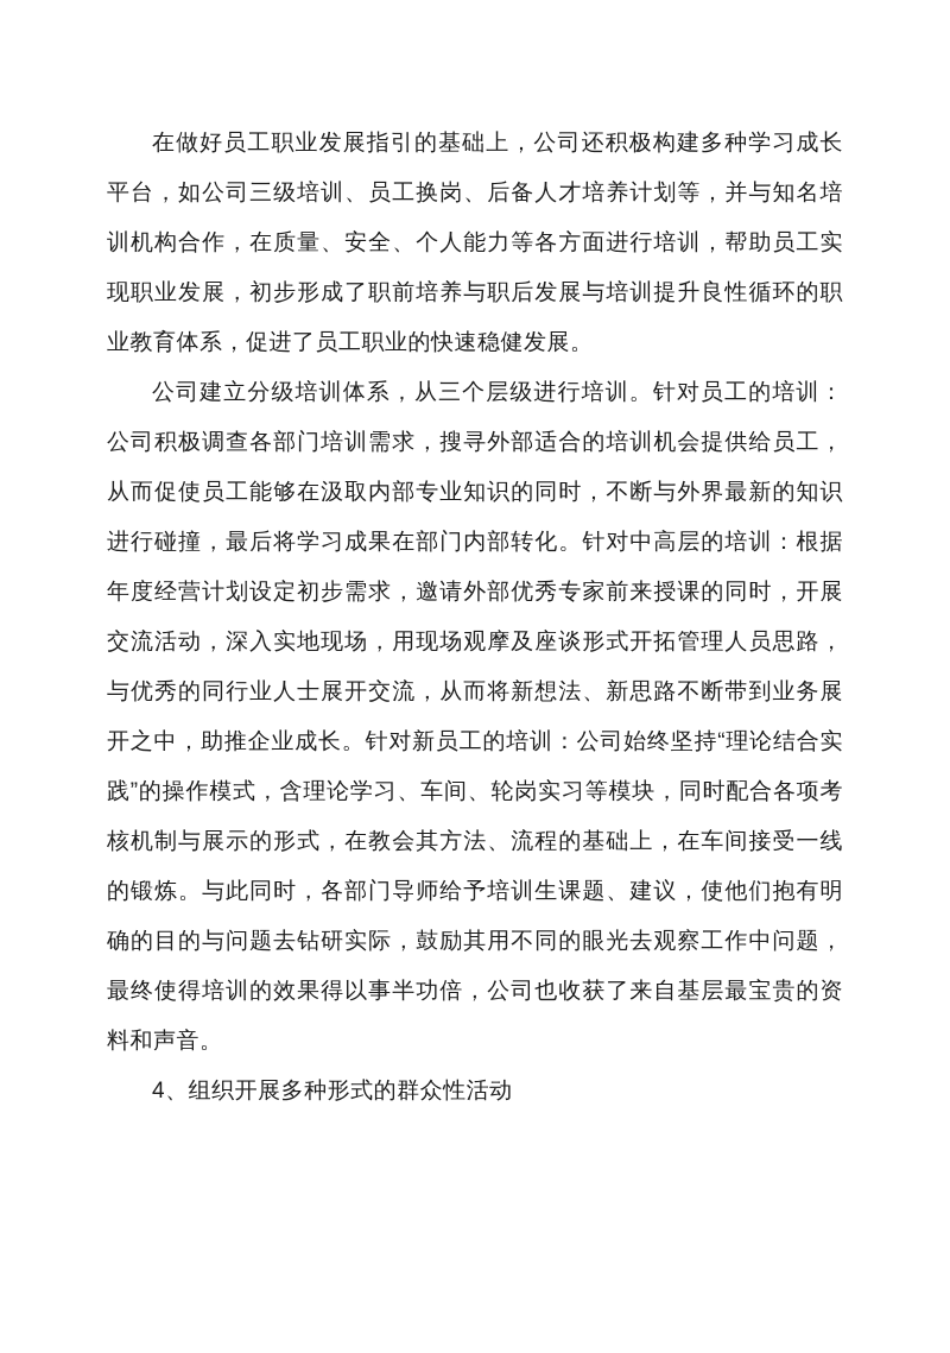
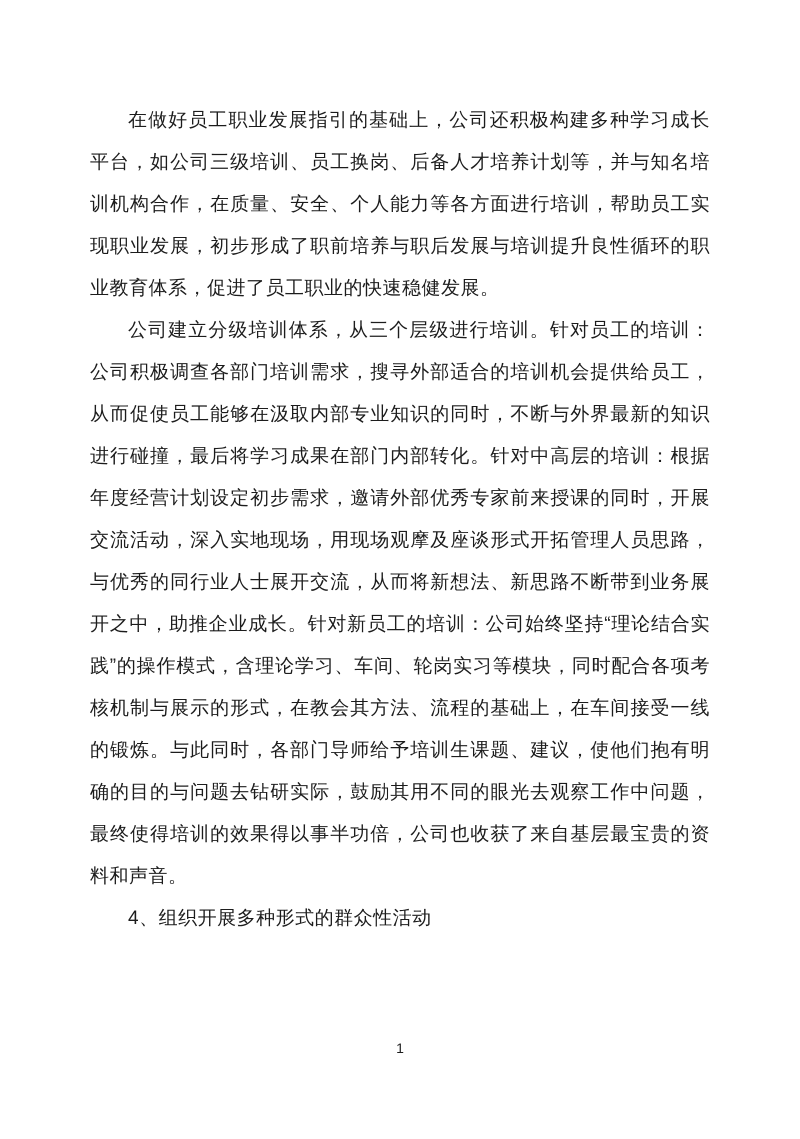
  在做好员工职业发展指引的基础上，公司还积极构建多种学习成长平台，如公司三级培训、员工换岗、后备人才培养计划等，并与知名培训机构合作，在质量、安全、个人能力等各方面进行培训，帮助员工实现职业发展，初步形成了职前培养与职后发展与培训提升良性循环的职业教育体系，促进了员工职业的快速稳健发展。
  公司建立分级培训体系，从三个层级进行培训。针对员工的培训：公司积极调查各部门培训需求，搜寻外部适合的培训机会提供给员工，从而促使员工能够在汲取内部专业知识的同时，不断与外界最新的知识进行碰撞，最后将学习成果在部门内部转化。针对中高层的培训：根据年度经营计划设定初步需求，邀请外部优秀专家前来授课的同时，开展交流活动，深入实地现场，用现场观摩及座谈形式开拓管理人员思路，与优秀的同行业人士展开交流，从而将新想法、新思路不断带到业务展开之中，助推企业成长。针对新员工的培训：公司始终坚持“理论结合实践”的操作模式，含理论学习、车间、轮岗实习等模块，同时配合各项考核机制与展示的形式，在教会其方法、流程的基础上，在车间接受一线的锻炼。与此同时，各部门导师给予培训生课题、建议，使他们抱有明确的目的与问题去钻研实际，鼓励其用不同的眼光去观察工作中问题，最终使得培训的效果得以事半功倍，公司也收获了来自基层最宝贵的资料和声音。
  4、组织开展多种形式的群众性活动
+ 1
